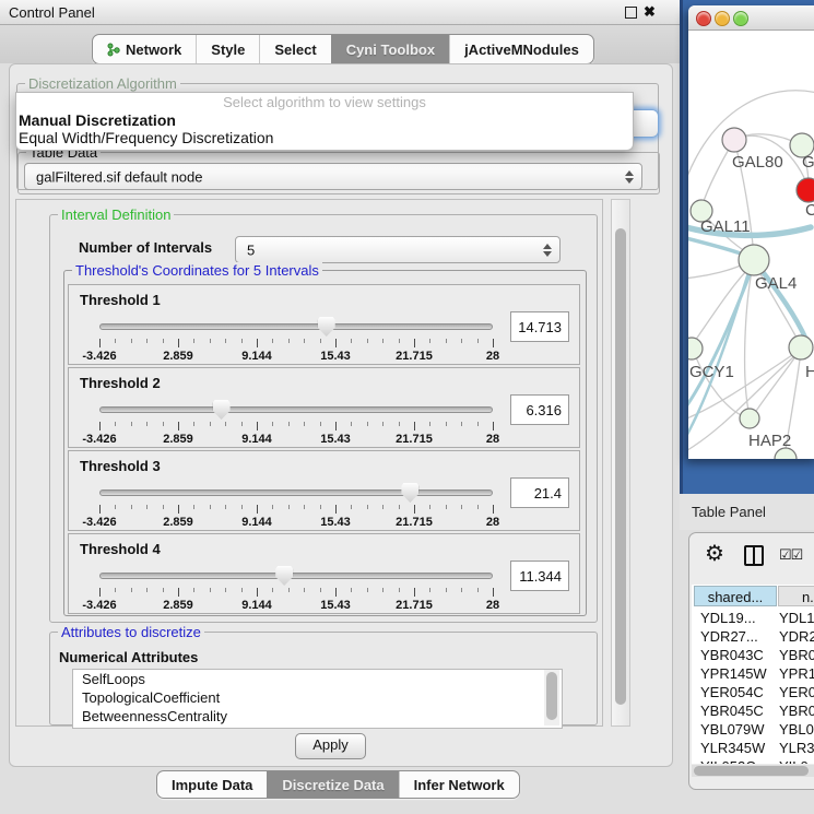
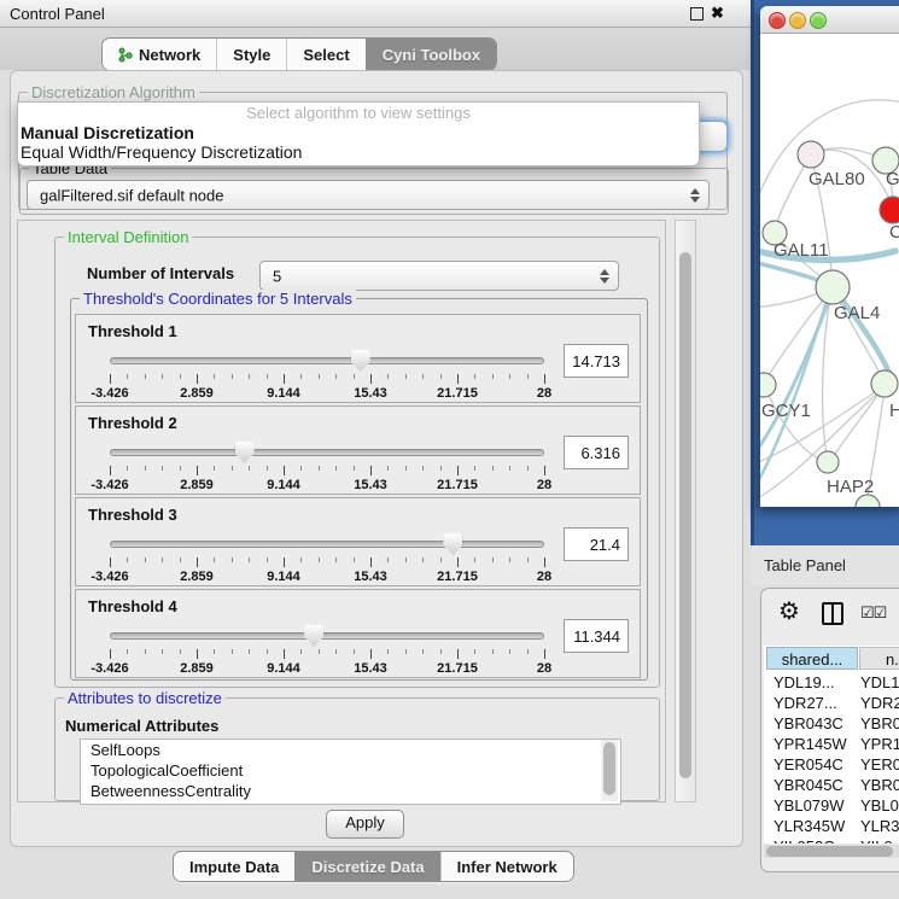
  Control Panel
  ✖
  Network
  Style
  Select
  Cyni Toolbox
- jActiveMNodules
  Discretization Algorithm
  Select algorithm to view settings
  Manual Discretization
  Equal Width/Frequency Discretization
  Table Data
  galFiltered.sif default node
  Interval Definition
  Number of Intervals
  5
  Threshold's Coordinates for 5 Intervals
  Threshold 1
  -3.426
  2.859
  9.144
  15.43
  21.715
  28
  14.713
  Threshold 2
  -3.426
  2.859
  9.144
  15.43
  21.715
  28
  6.316
  Threshold 3
  -3.426
  2.859
  9.144
  15.43
  21.715
  28
  21.4
  Threshold 4
  -3.426
  2.859
  9.144
  15.43
  21.715
  28
  11.344
  Attributes to discretize
  Numerical Attributes
  SelfLoops
  TopologicalCoefficient
  BetweennessCentrality
  Apply
  Impute Data
  Discretize Data
  Infer Network
  GAL80
  C
  GAL11
  GAL4
  GCY1
  H
  HAP2
  Table Panel
  ⚙
  ☑☑
  shared...
  YDL19...
  YDL1
  YDR27...
  YDR2
  YBR043C
  YBR0
  YPR145W
  YPR1
  YER054C
  YER0
  YBR045C
  YBR0
  YBL079W
  YBL0
  YLR345W
  YLR3
